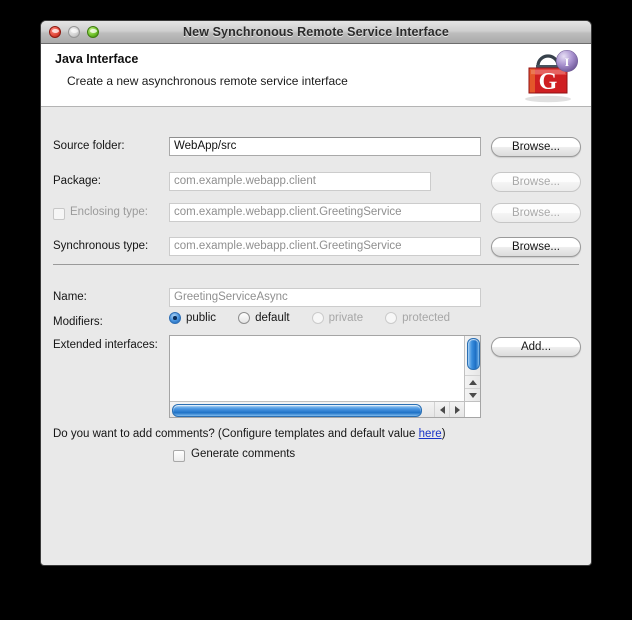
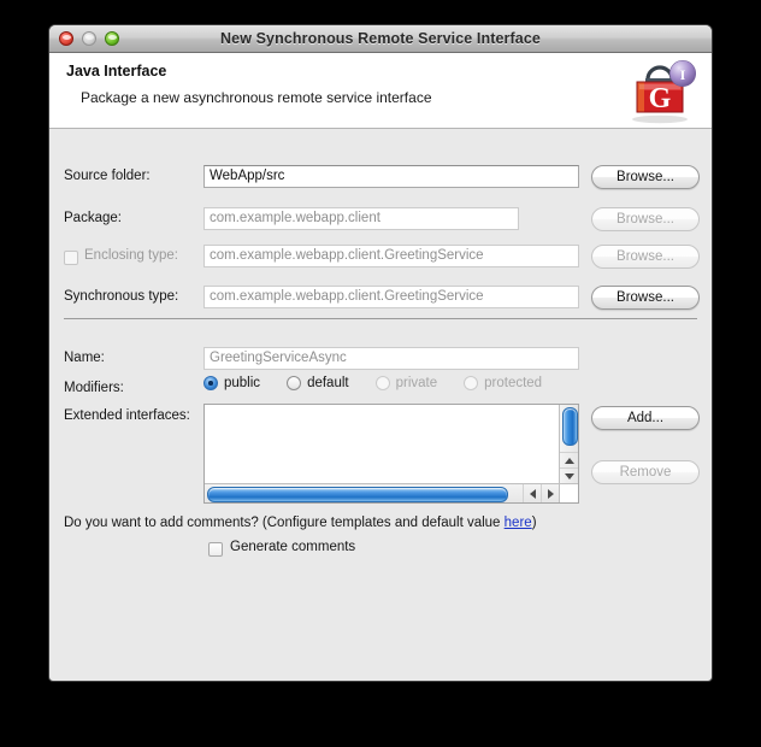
  New Synchronous Remote Service Interface
  Java Interface
- Create a new asynchronous remote service interface
+ Package a new asynchronous remote service interface
  G
  I
  Source folder:
  WebApp/src
  Browse...
  Package:
  com.example.webapp.client
  Browse...
  Enclosing type:
  com.example.webapp.client.GreetingService
  Browse...
  Synchronous type:
  com.example.webapp.client.GreetingService
  Browse...
  Name:
  GreetingServiceAsync
  Modifiers:
  public
  default
  private
  protected
  Extended interfaces:
  Add...
+ Remove
  Do you want to add comments? (Configure templates and default value here)
  Generate comments
